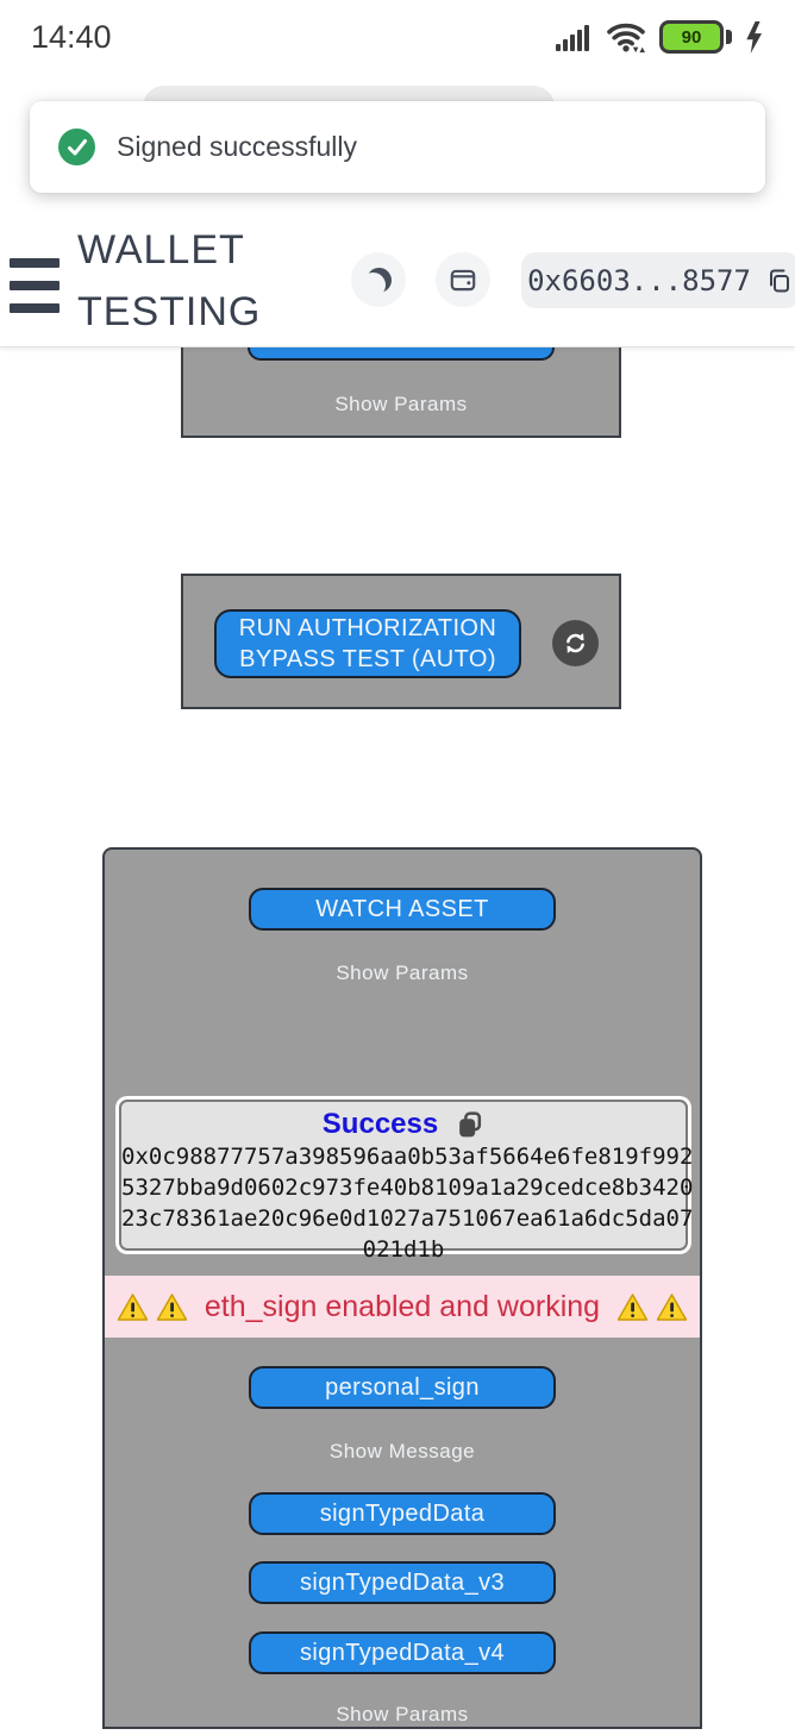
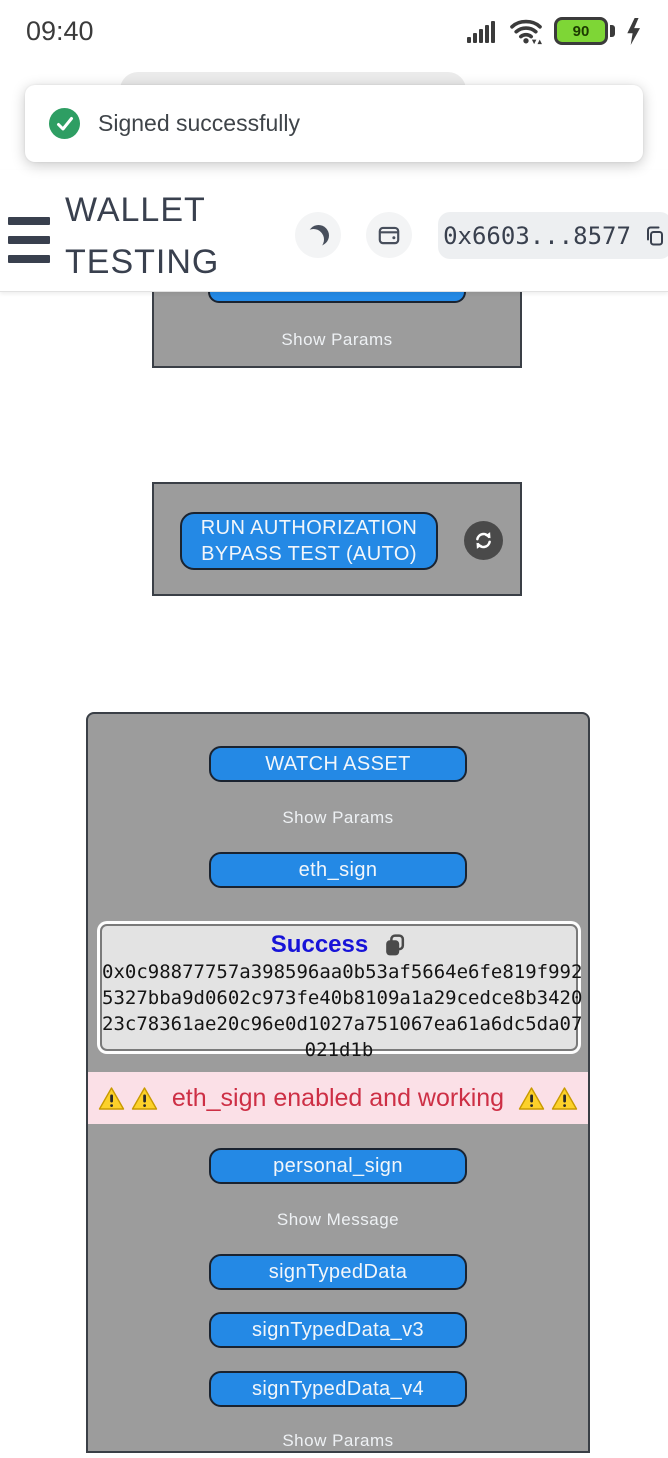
- 14:40
+ 09:40
  90
  Signed successfully
  WALLET
  TESTING
  0x6603...8577
  Show Params
  RUN AUTHORIZATION
  BYPASS TEST (AUTO)
  WATCH ASSET
  Show Params
+ eth_sign
  Success
  0x0c98877757a398596aa0b53af5664e6fe819f992
  5327bba9d0602c973fe40b8109a1a29cedce8b3420
  23c78361ae20c96e0d1027a751067ea61a6dc5da07
  021d1b
  eth_sign enabled and working
  personal_sign
  Show Message
  signTypedData
  signTypedData_v3
  signTypedData_v4
  Show Params
